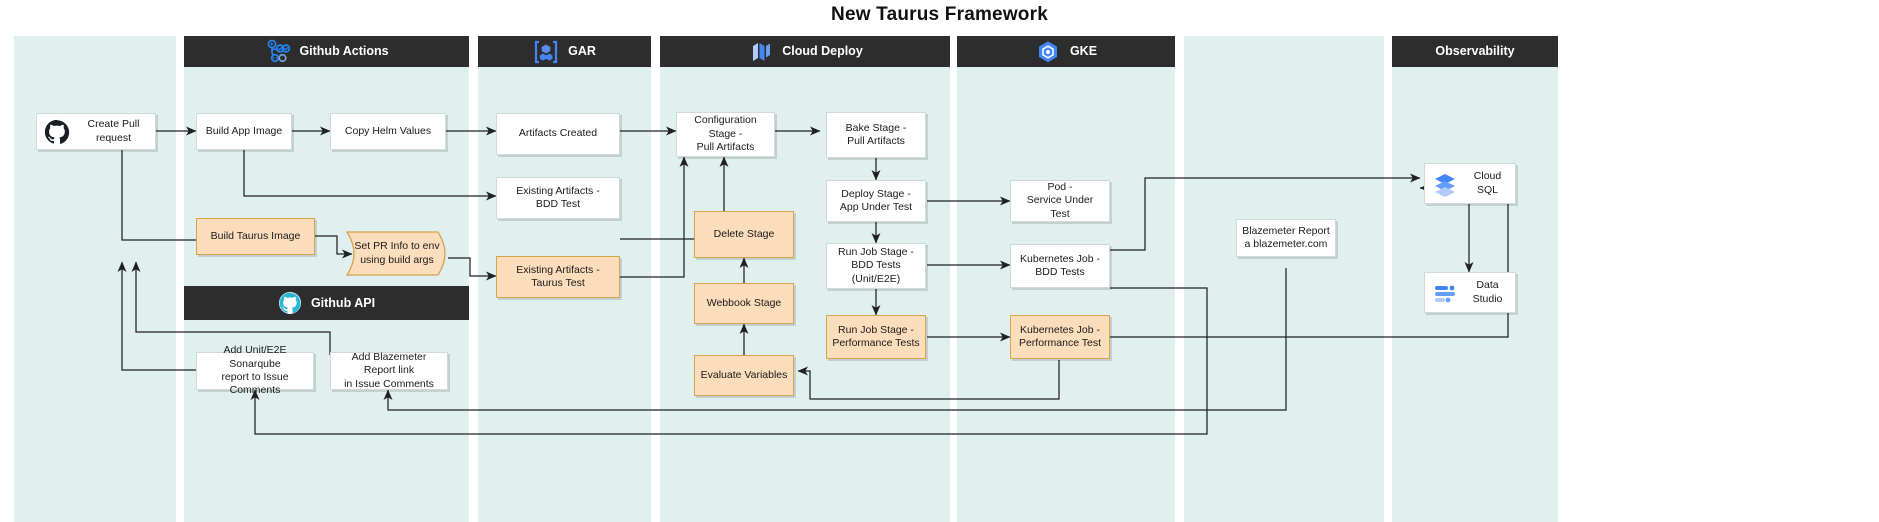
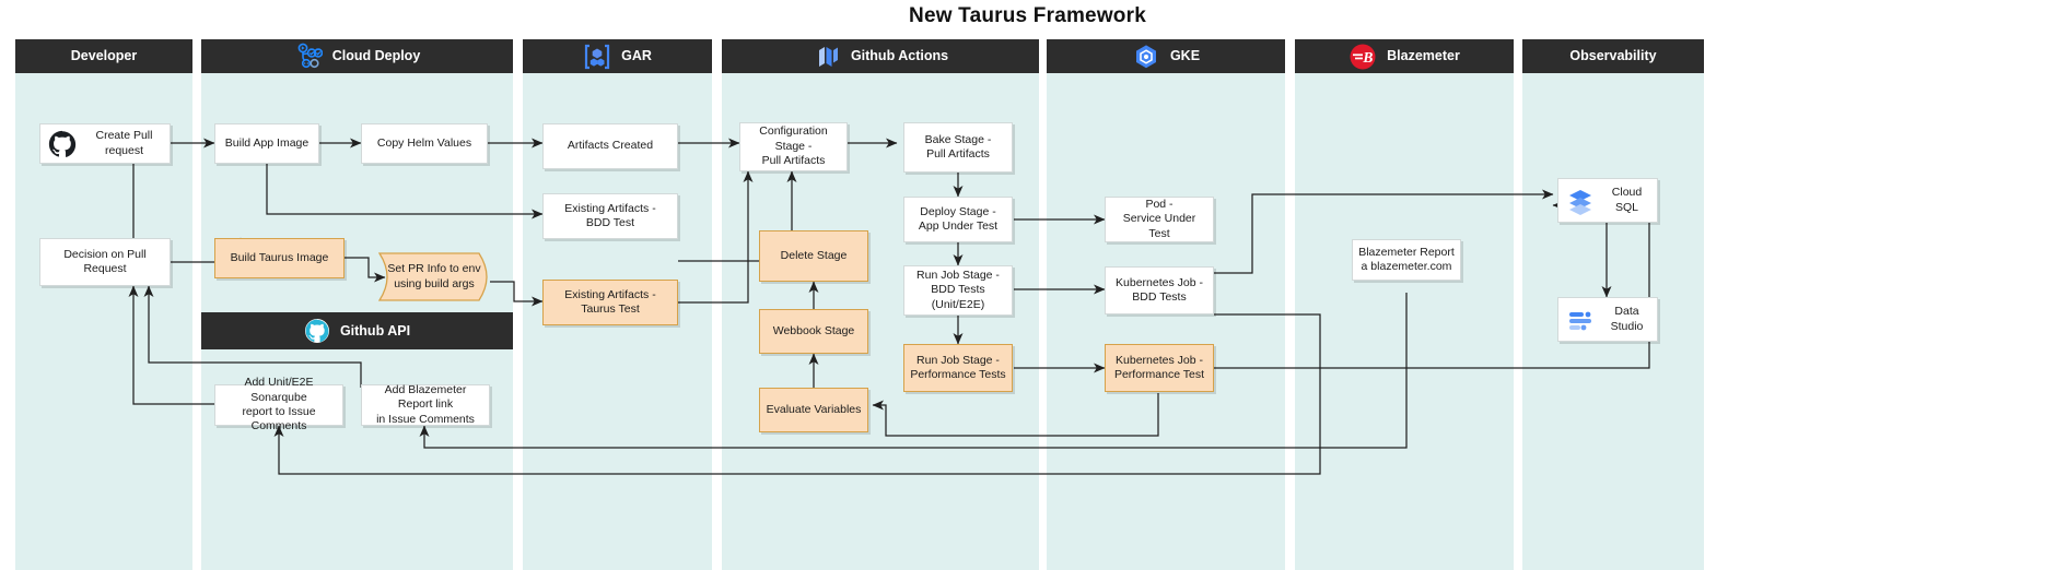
  New Taurus Framework
+ Developer
- Github Actions
+ Cloud Deploy
  GAR
- Cloud Deploy
+ Github Actions
  GKE
+ B
+ Blazemeter
  Observability
  Github API
  Create Pull request
+ Decision on Pull Request
  Add Unit/E2E Sonarqube
  report to Issue Comments
  Add Blazemeter Report link
  in Issue Comments
  Build App Image
  Copy Helm Values
  Build Taurus Image
  Set PR Info to env
  using build args
  Artifacts Created
  Existing Artifacts -
  BDD Test
  Existing Artifacts -
  Taurus Test
  Configuration Stage -
  Pull Artifacts
  Bake Stage -
  Pull Artifacts
  Delete Stage
  Webbook Stage
  Evaluate Variables
  Deploy Stage -
  App Under Test
  Run Job Stage -
  BDD Tests
  (Unit/E2E)
  Run Job Stage -
  Performance Tests
  Pod -
  Service Under Test
  Kubernetes Job -
  BDD Tests
  Kubernetes Job -
  Performance Test
  Blazemeter Report
  a blazemeter.com
  Cloud SQL
  Data Studio
